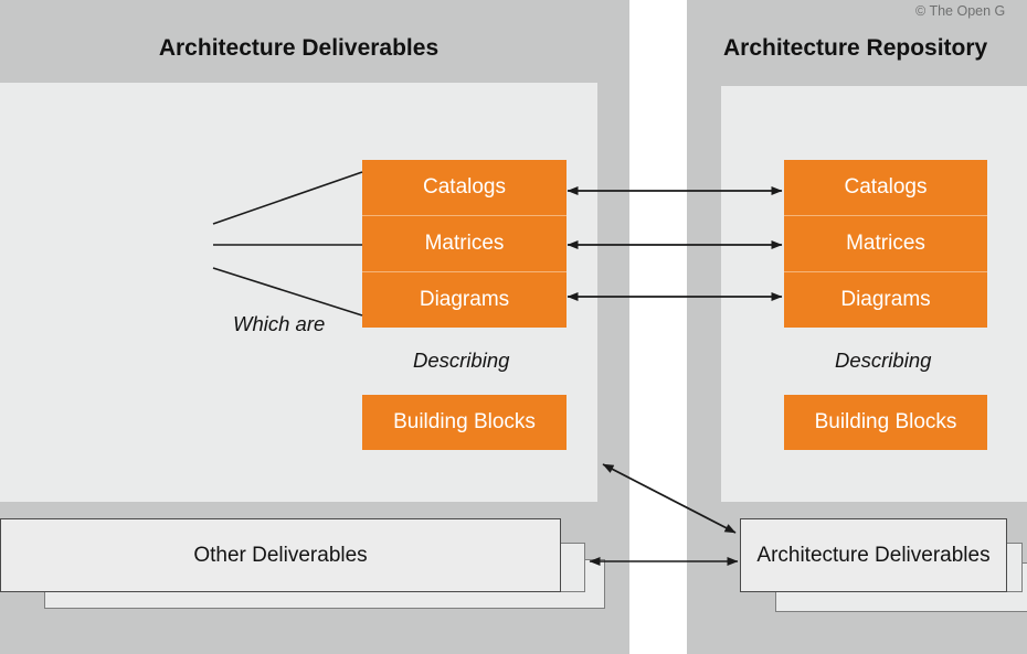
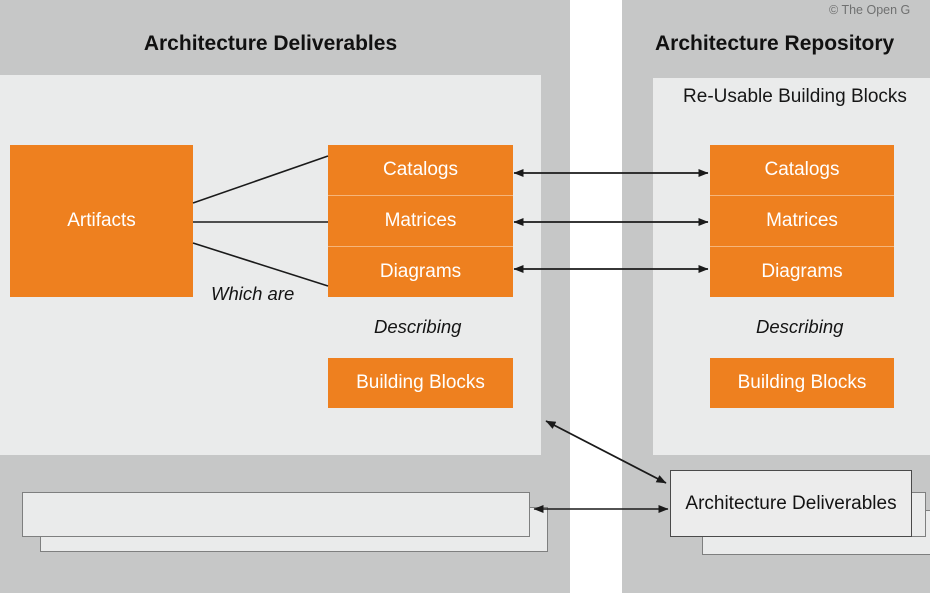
  © The Open G
  Architecture Deliverables
  Architecture Repository
+ Re-Usable Building Blocks
+ Artifacts
  Catalogs
  Matrices
  Diagrams
  Catalogs
  Matrices
  Diagrams
  Which are
  Describing
  Describing
  Building Blocks
  Building Blocks
- Other Deliverables
  Architecture Deliverables
